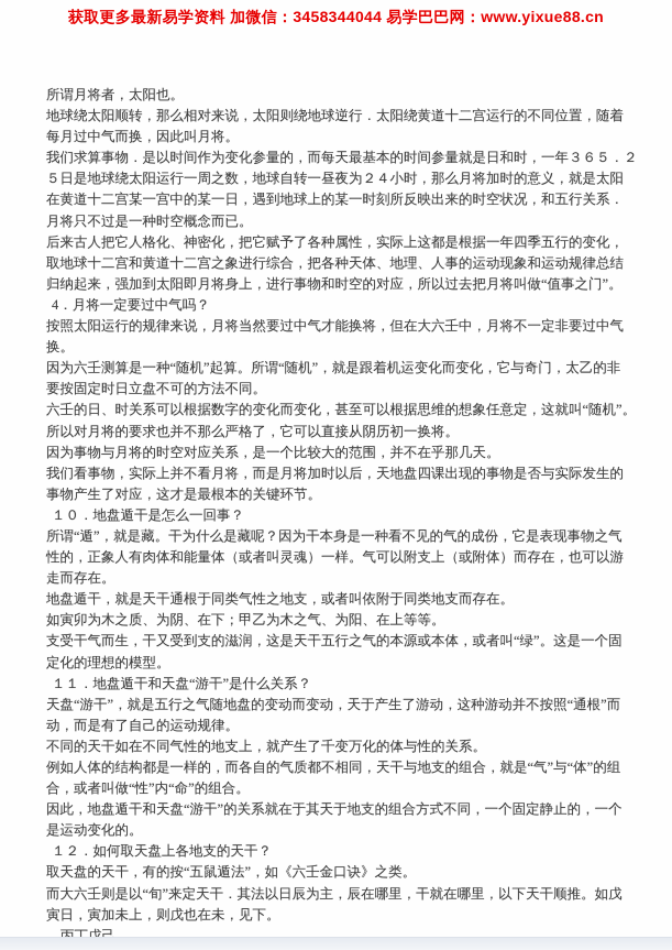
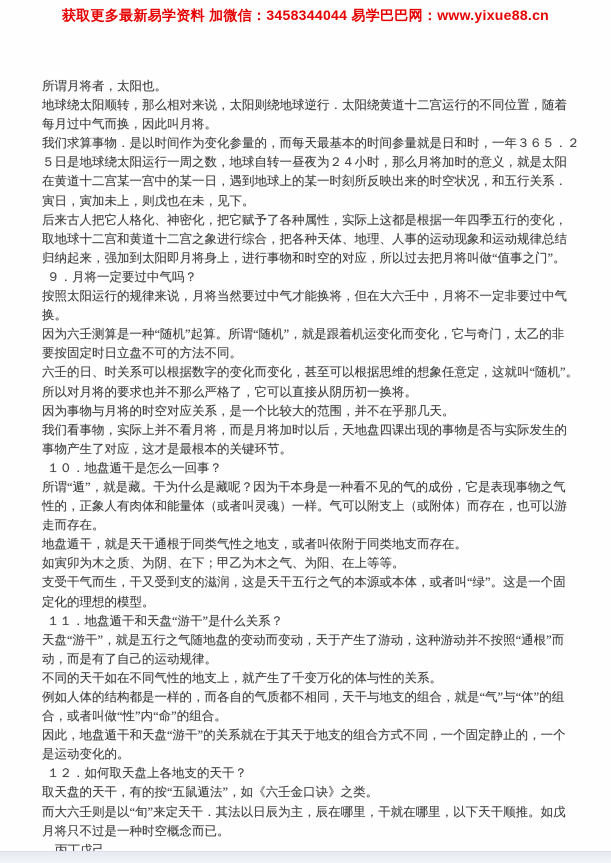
  获取更多最新易学资料 加微信：3458344044 易学巴巴网：www.yixue88.cn
  所谓月将者，太阳也。
  地球绕太阳顺转，那么相对来说，太阳则绕地球逆行．太阳绕黄道十二宫运行的不同位置，随着
  每月过中气而换，因此叫月将。
  我们求算事物．是以时间作为变化参量的，而每天最基本的时间参量就是日和时，一年３６５．２
  ５日是地球绕太阳运行一周之数，地球自转一昼夜为２４小时，那么月将加时的意义，就是太阳
  在黄道十二宫某一宫中的某一日，遇到地球上的某一时刻所反映出来的时空状况，和五行关系．
- 月将只不过是一种时空概念而已。
+ 寅日，寅加未上，则戊也在未，见下。
  后来古人把它人格化、神密化，把它赋予了各种属性，实际上这都是根据一年四季五行的变化，
  取地球十二宫和黄道十二宫之象进行综合，把各种天体、地理、人事的运动现象和运动规律总结
  归纳起来，强加到太阳即月将身上，进行事物和时空的对应，所以过去把月将叫做“值事之门”。
- 4．月将一定要过中气吗？
+ ９．月将一定要过中气吗？
  按照太阳运行的规律来说，月将当然要过中气才能换将，但在大六壬中，月将不一定非要过中气
  换。
  因为六壬测算是一种“随机”起算。所谓“随机”，就是跟着机运变化而变化，它与奇门，太乙的非
  要按固定时日立盘不可的方法不同。
  六壬的日、时关系可以根据数字的变化而变化，甚至可以根据思维的想象任意定，这就叫“随机”。
  所以对月将的要求也并不那么严格了，它可以直接从阴历初一换将。
  因为事物与月将的时空对应关系，是一个比较大的范围，并不在乎那几天。
  我们看事物，实际上并不看月将，而是月将加时以后，天地盘四课出现的事物是否与实际发生的
  事物产生了对应，这才是最根本的关键环节。
  １０．地盘遁干是怎么一回事？
  所谓“遁”，就是藏。干为什么是藏呢？因为干本身是一种看不见的气的成份，它是表现事物之气
  性的，正象人有肉体和能量体（或者叫灵魂）一样。气可以附支上（或附体）而存在，也可以游
  走而存在。
  地盘遁干，就是天干通根于同类气性之地支，或者叫依附于同类地支而存在。
  如寅卯为木之质、为阴、在下；甲乙为木之气、为阳、在上等等。
  支受干气而生，干又受到支的滋润，这是天干五行之气的本源或本体，或者叫“绿”。这是一个固
  定化的理想的模型。
  １１．地盘遁干和天盘“游干”是什么关系？
  天盘“游干”，就是五行之气随地盘的变动而变动，天于产生了游动，这种游动并不按照“通根”而
  动，而是有了自己的运动规律。
  不同的天干如在不同气性的地支上，就产生了千变万化的体与性的关系。
  例如人体的结构都是一样的，而各自的气质都不相同，天干与地支的组合，就是“气”与“体”的组
  合，或者叫做“性”内“命”的组合。
  因此，地盘遁干和天盘“游干”的关系就在于其天于地支的组合方式不同，一个固定静止的，一个
  是运动变化的。
  １２．如何取天盘上各地支的天干？
  取天盘的天干，有的按“五鼠遁法”，如《六壬金口诀》之类。
  而大六壬则是以“旬”来定天干．其法以日辰为主，辰在哪里，干就在哪里，以下天干顺推。如戊
- 寅日，寅加未上，则戊也在未，见下。
+ 月将只不过是一种时空概念而已。
  丙丁戊己
